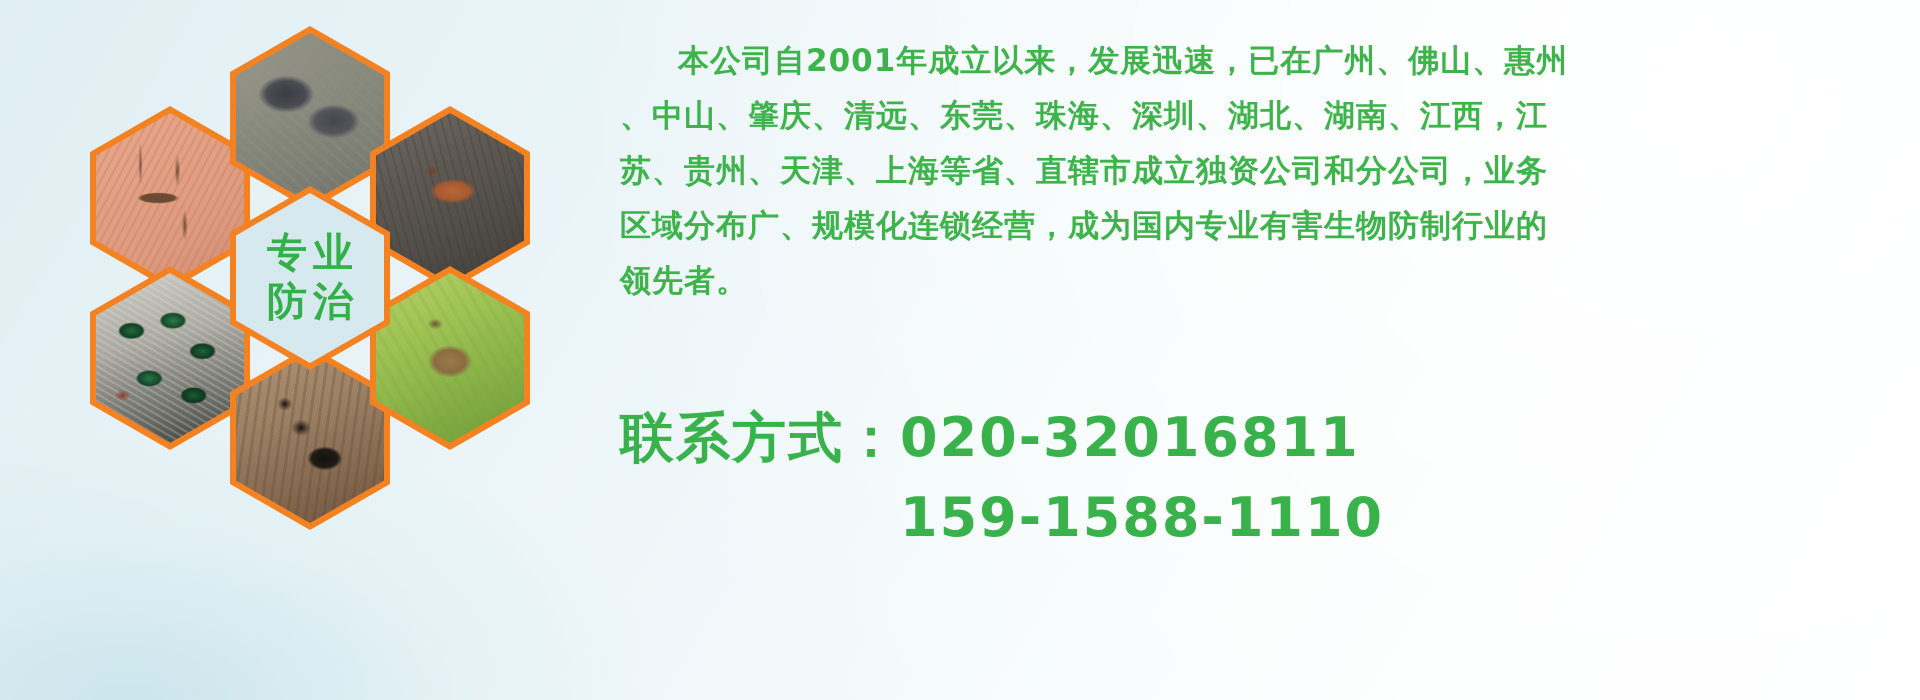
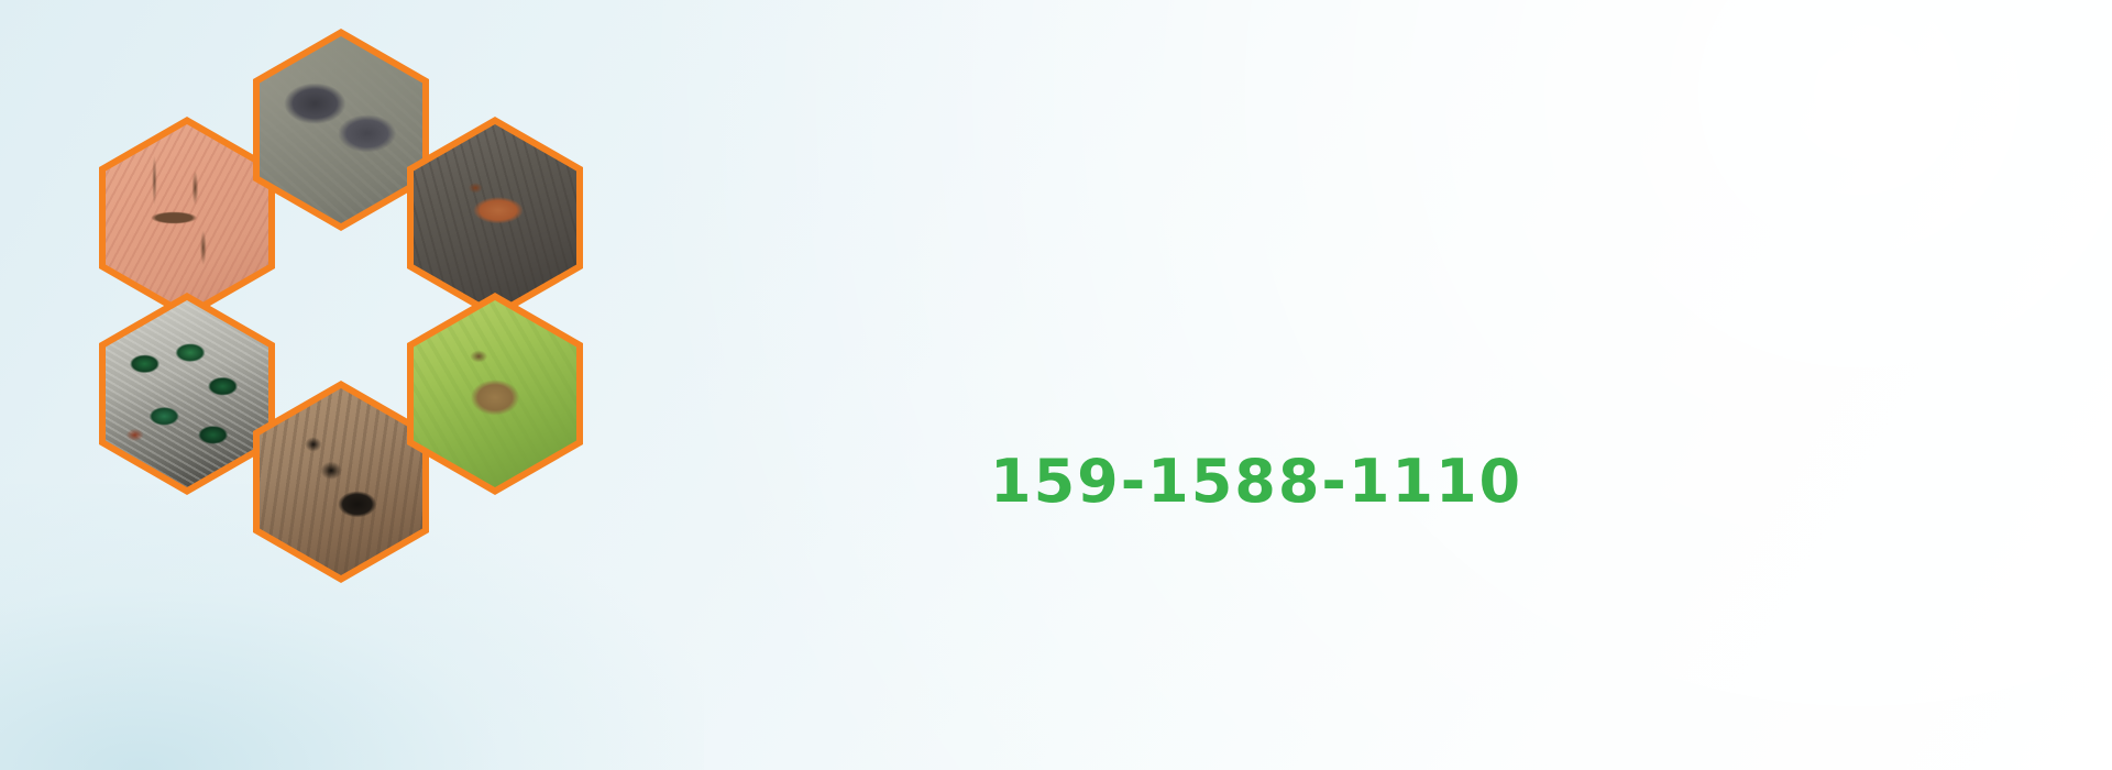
- 专业
- 防治
- 本公司自2001年成立以来，发展迅速，已在广州、佛山、惠州
- 、中山、肇庆、清远、东莞、珠海、深圳、湖北、湖南、江西，江
- 苏、贵州、天津、上海等省、直辖市成立独资公司和分公司，业务
- 区域分布广、规模化连锁经营，成为国内专业有害生物防制行业的
- 领先者。
- 联系方式：020-32016811
  159-1588-1110
